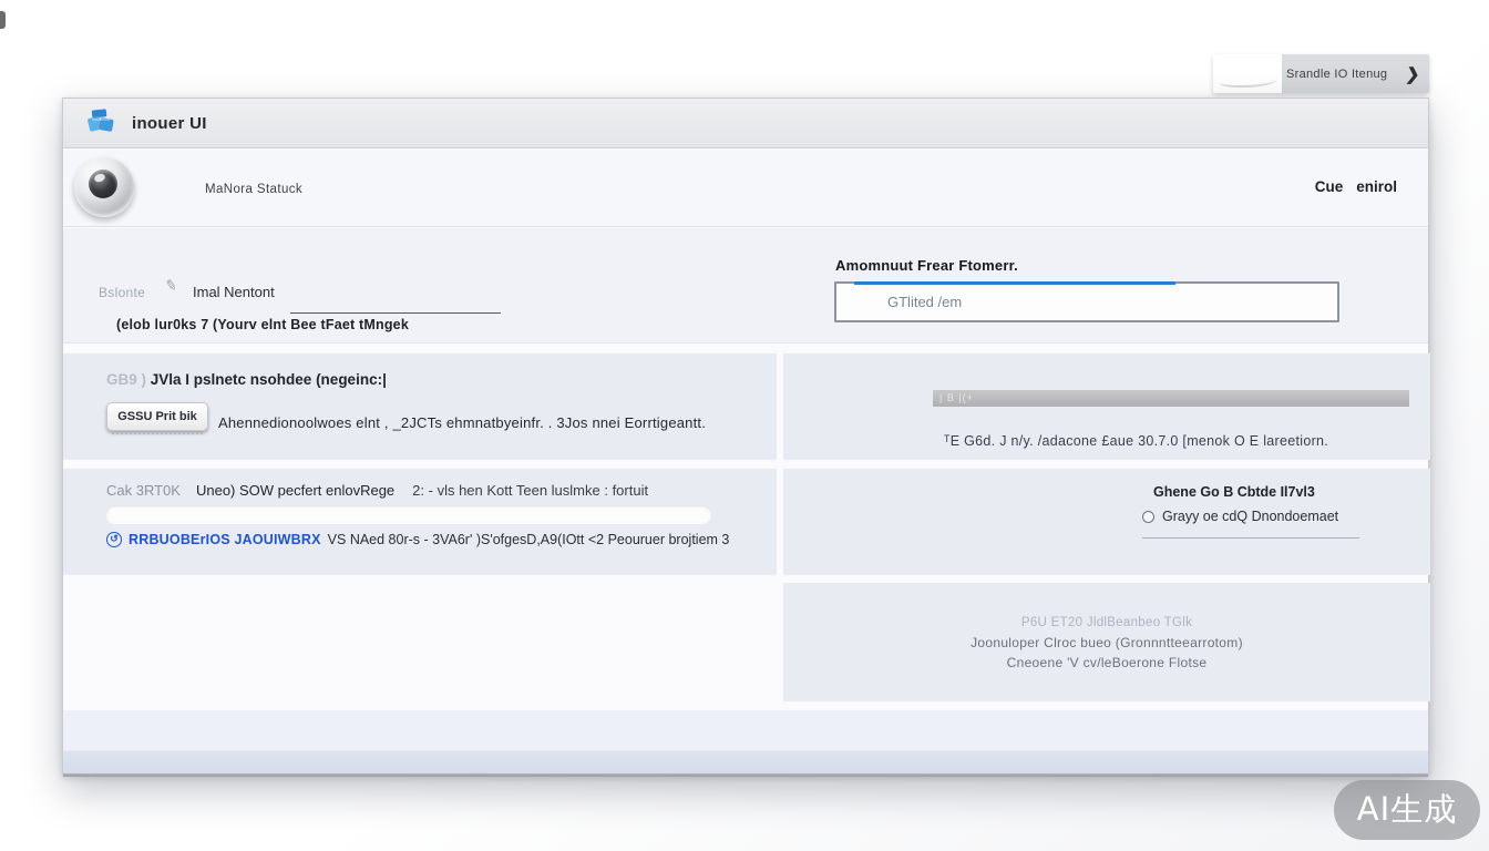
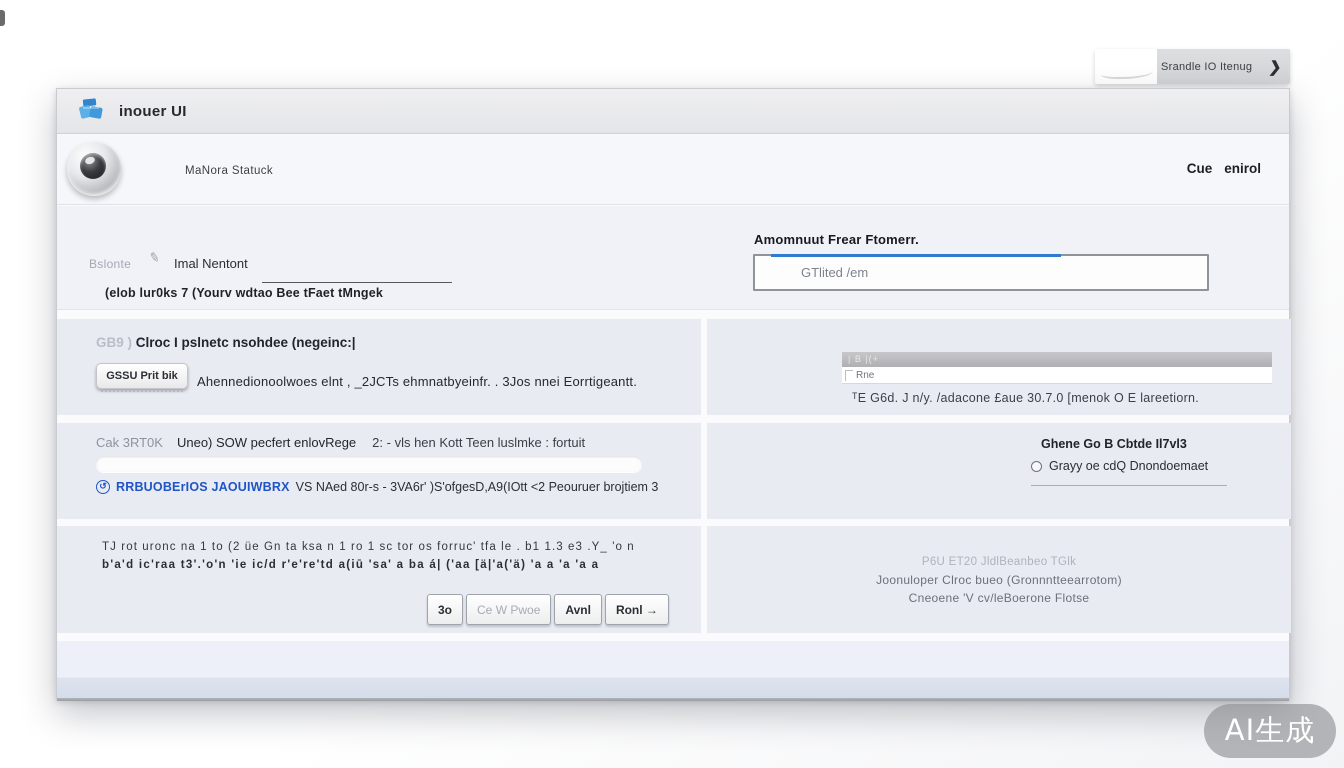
  Srandle IO Itenug
  inouer UI
  MaNora Statuck
  Cue
  enirol
  Bslonte
  Imal Nentont
- (elob lur0ks 7 (Yourv elnt Bee tFaet tMngek
+ (elob lur0ks 7 (Yourv wdtao Bee tFaet tMngek
  Amomnuut Frear Ftomerr.
  GTlited /em
- GB9 ) JVla I pslnetc nsohdee (negeinc:|
+ GB9 ) Clroc I pslnetc nsohdee (negeinc:|
  GSSU Prit bik
  Ahennedionoolwoes elnt , _2JCTs ehmnatbyeinfr. . 3Jos nnei Eorrtigeantt.
  | B |(+
+ Rne
  ᵀE G6d. J n/y. /adacone £aue 30.7.0 [menok O E lareetiorn.
  Cak 3RT0K Uneo) SOW pecfert enlovRege 2: - vls hen Kott Teen luslmke : fortuit
  ↺
  RRBUOBErIOS JAOUIWBRX
  VS NAed 80r-s - 3VA6r' )S'ofgesD,A9(IOtt <2 Peouruer brojtiem 3
  Ghene Go B Cbtde Il7vl3
  Grayy oe cdQ Dnondoemaet
+ TJ rot uronc na 1 to (2 üe Gn ta ksa n 1 ro 1 sc tor os forruc' tfa le . b1 1.3 e3 .Y_ 'o n
+ b'a'd ic'raa t3'.'o'n 'ie ic/d r'e're'td a(iū 'sa' a ba á| ('aa [ä|'a('ä) 'a a 'a 'a a
+ 3o
+ Ce W Pwoe
+ Avnl
+ Ronl →
  P6U ET20 JldlBeanbeo TGlk
  Joonuloper Clroc bueo (Gronnntteearrotom)
  Cneoene 'V cv/leBoerone Flotse
  AI生成
